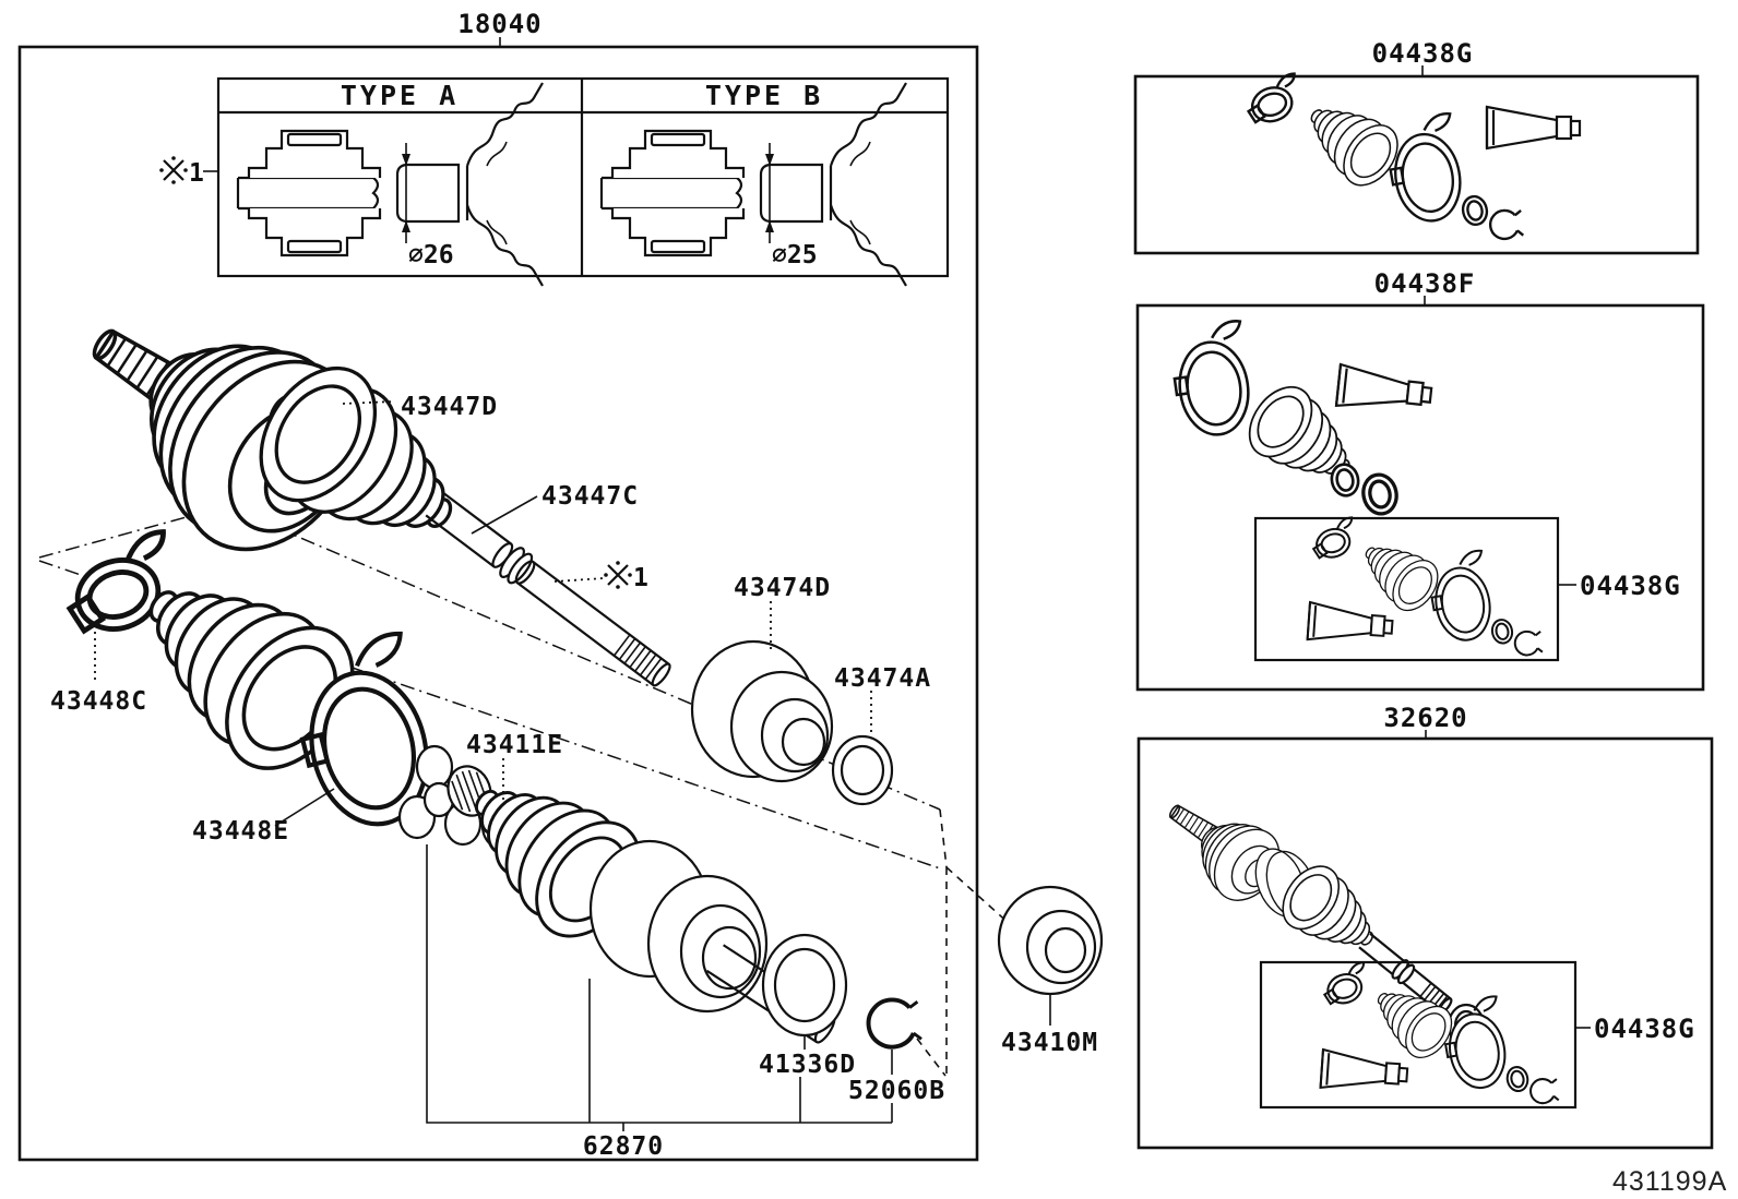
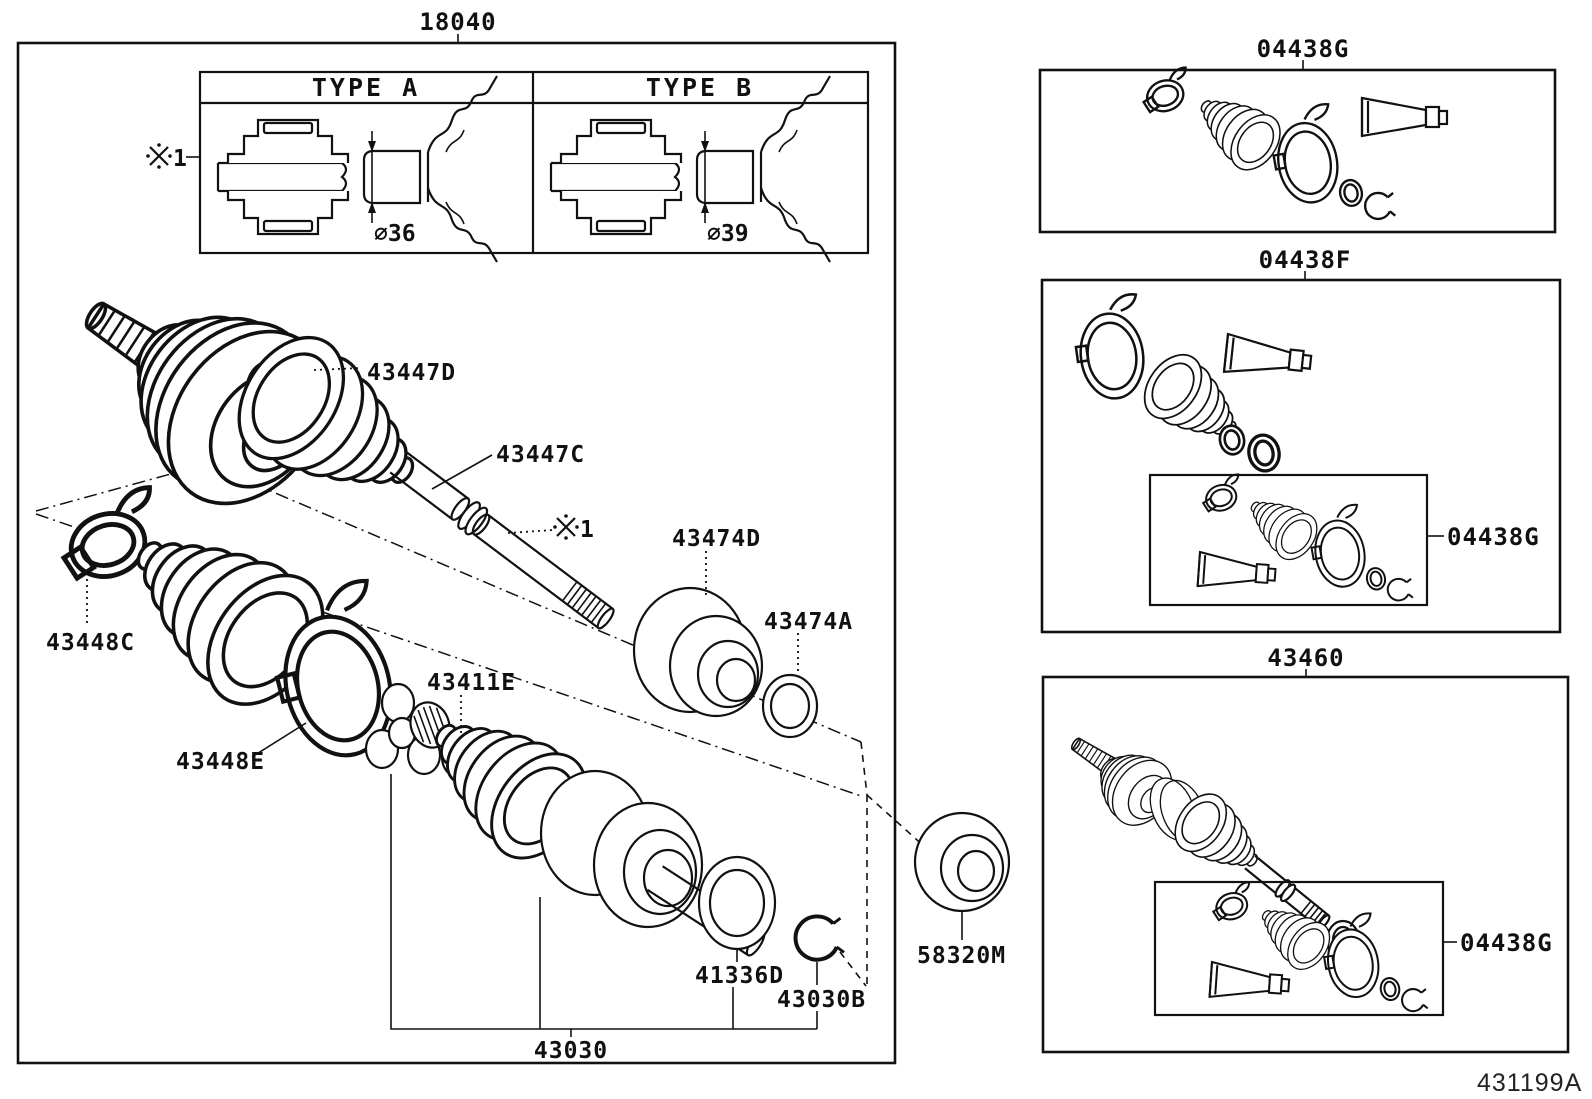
  18040
  TYPE A
  TYPE B
- ∅26
+ ∅36
- ∅25
+ ∅39
  1
  43447D
  43447C
  1
  43474D
  43474A
  43448C
  43448E
  43411E
  41336D
- 52060B
+ 43030B
- 62870
+ 43030
- 43410M
+ 58320M
  04438G
  04438F
  04438G
- 32620
+ 43460
  04438G
  431199A
